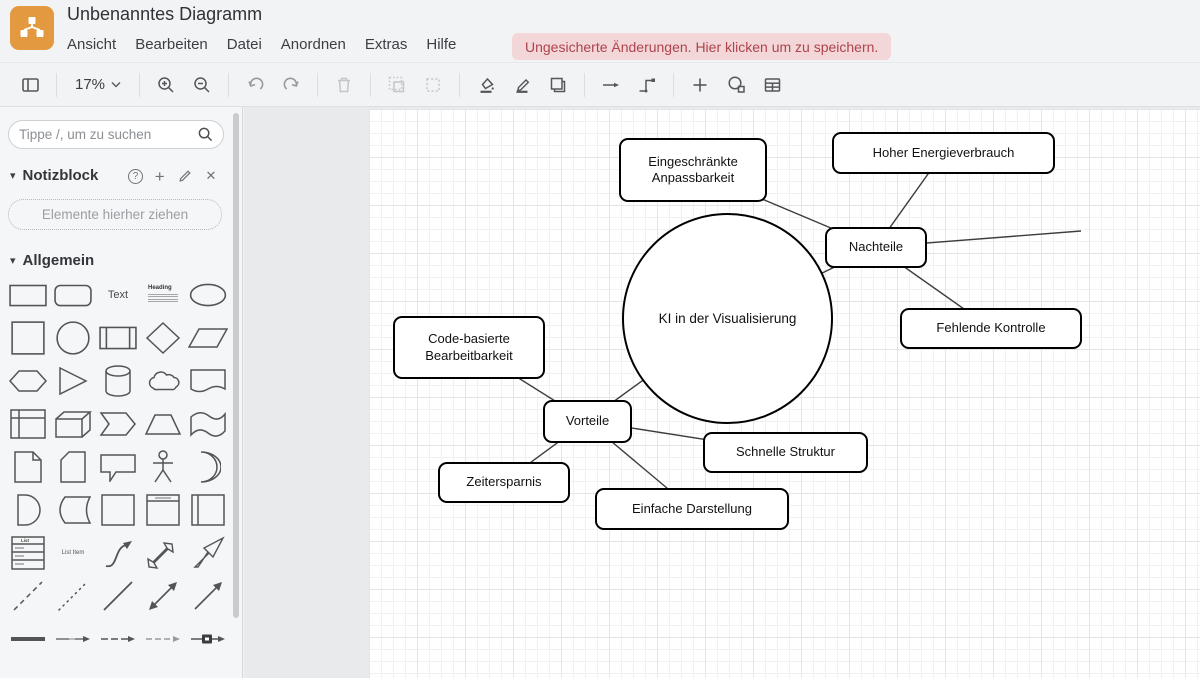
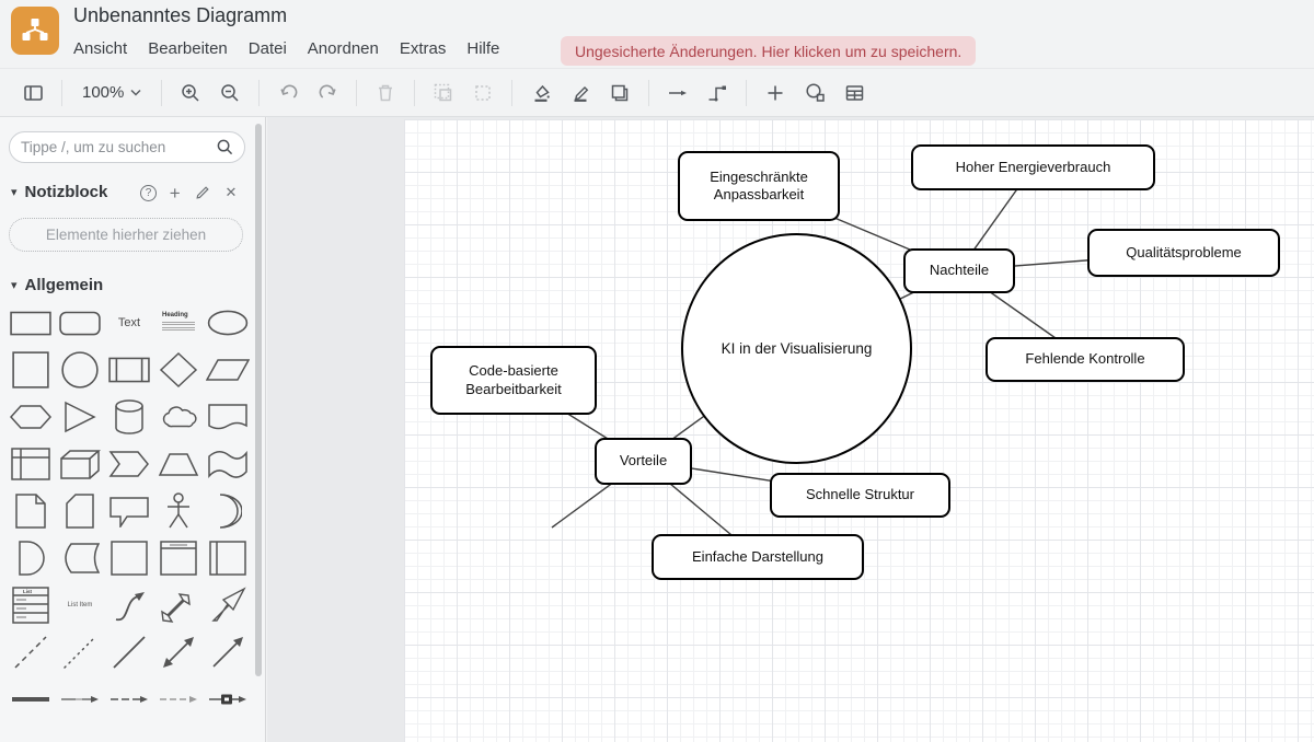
  Unbenanntes Diagramm
  Ansicht
  Bearbeiten
  Datei
  Anordnen
  Extras
  Hilfe
  Ungesicherte Änderungen. Hier klicken um zu speichern.
- 17%
+ 100%
  Tippe /, um zu suchen
  ▾
  Notizblock
  ?
  +
  ✕
  Elemente hierher ziehen
  ▾
  Allgemein
  Text
  KI in der Visualisierung
  Eingeschränkte Anpassbarkeit
  Hoher Energieverbrauch
  Nachteile
+ Qualitätsprobleme
  Fehlende Kontrolle
  Code-basierte Bearbeitbarkeit
  Vorteile
- Zeitersparnis
  Schnelle Struktur
  Einfache Darstellung
